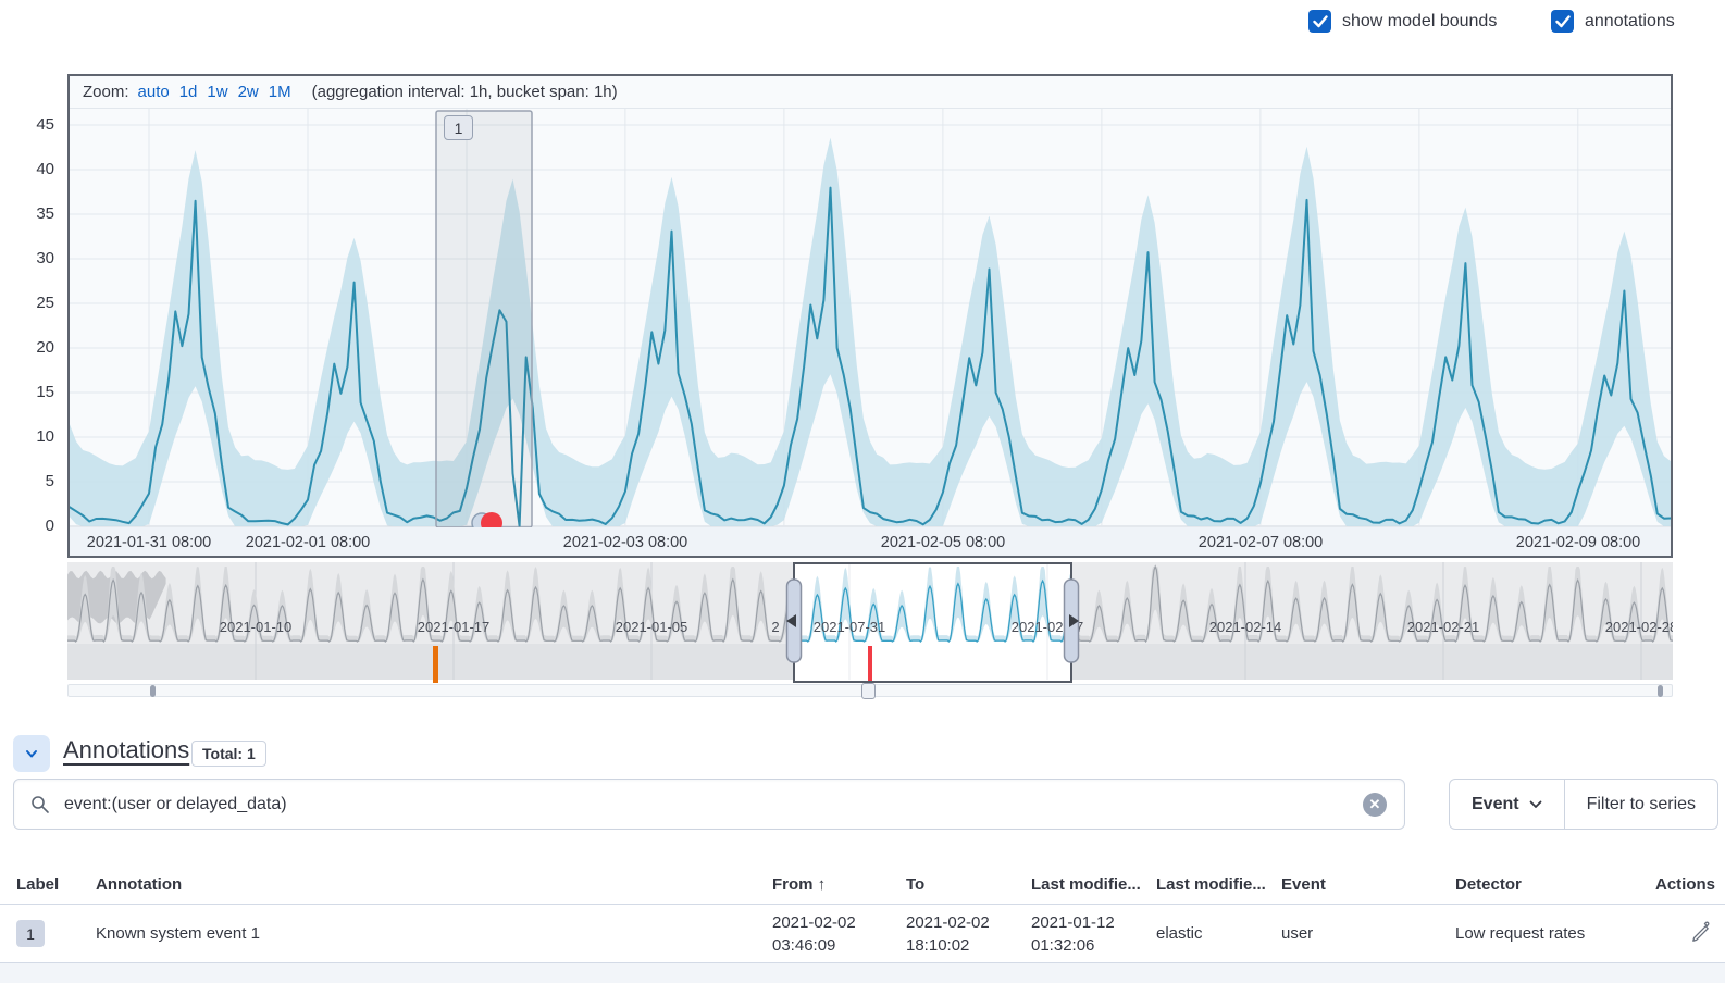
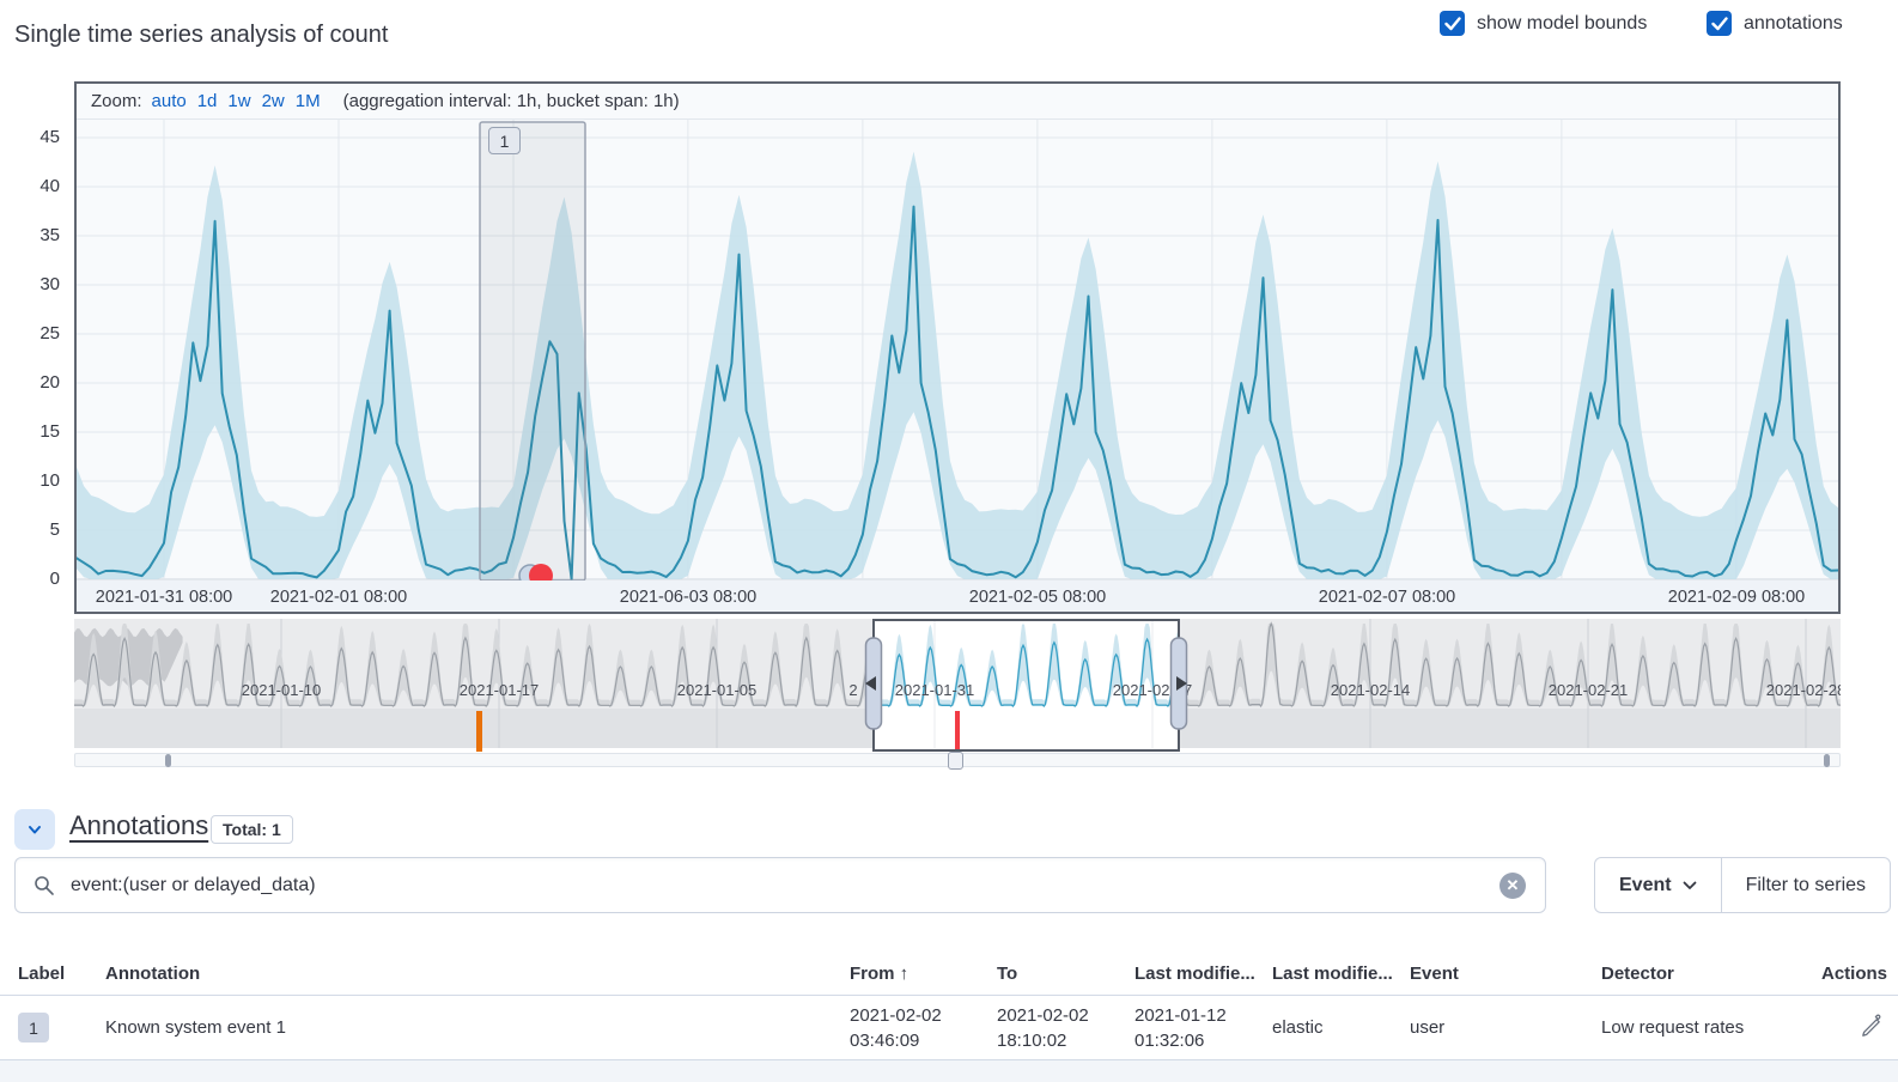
+ Single time series analysis of count
  show model bounds
  annotations
  Zoom:
  auto 1d 1w 2w 1M
  (aggregation interval: 1h, bucket span: 1h)
  45
  40
  35
  30
  25
  20
  15
  10
  5
  0
  2021-01-31 08:00
  2021-02-01 08:00
- 2021-02-03 08:00
+ 2021-06-03 08:00
  2021-02-05 08:00
  2021-02-07 08:00
  2021-02-09 08:00
  1
  2021-01-10
  2021-01-17
  2021-01-05
- 2021-07-31
+ 2021-01-31
  2021-027
  2021-02-14
  2021-02-21
  2021-02-2
  2
  Annotations
  Total: 1
  event:(user or delayed_data)
  ✕
  Event
  Filter to series
  Label
  Annotation
  From ↑
  To
  Last modifie...
  Last modifie...
  Event
  Detector
  Actions
  1
  Known system event 1
  2021-02-02
  03:46:09
  2021-02-02
  18:10:02
  2021-01-12
  01:32:06
  elastic
  user
  Low request rates
